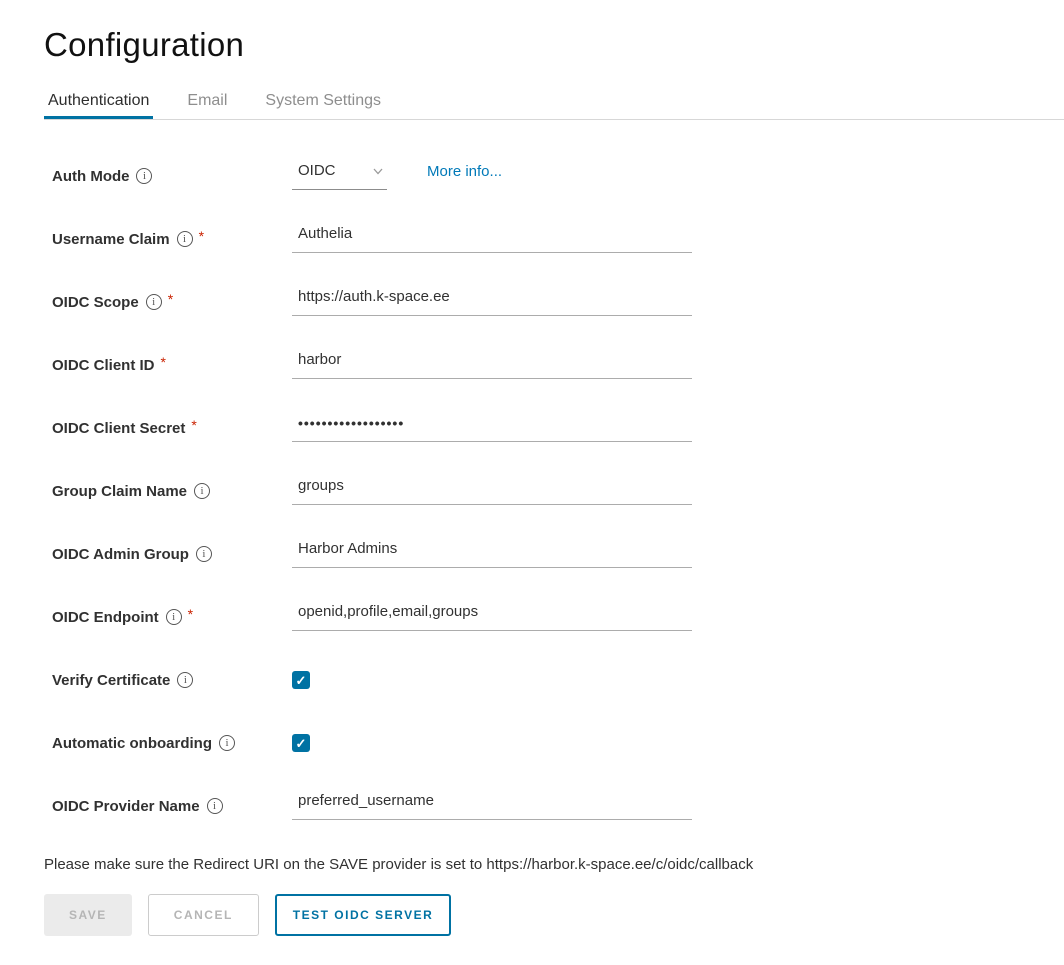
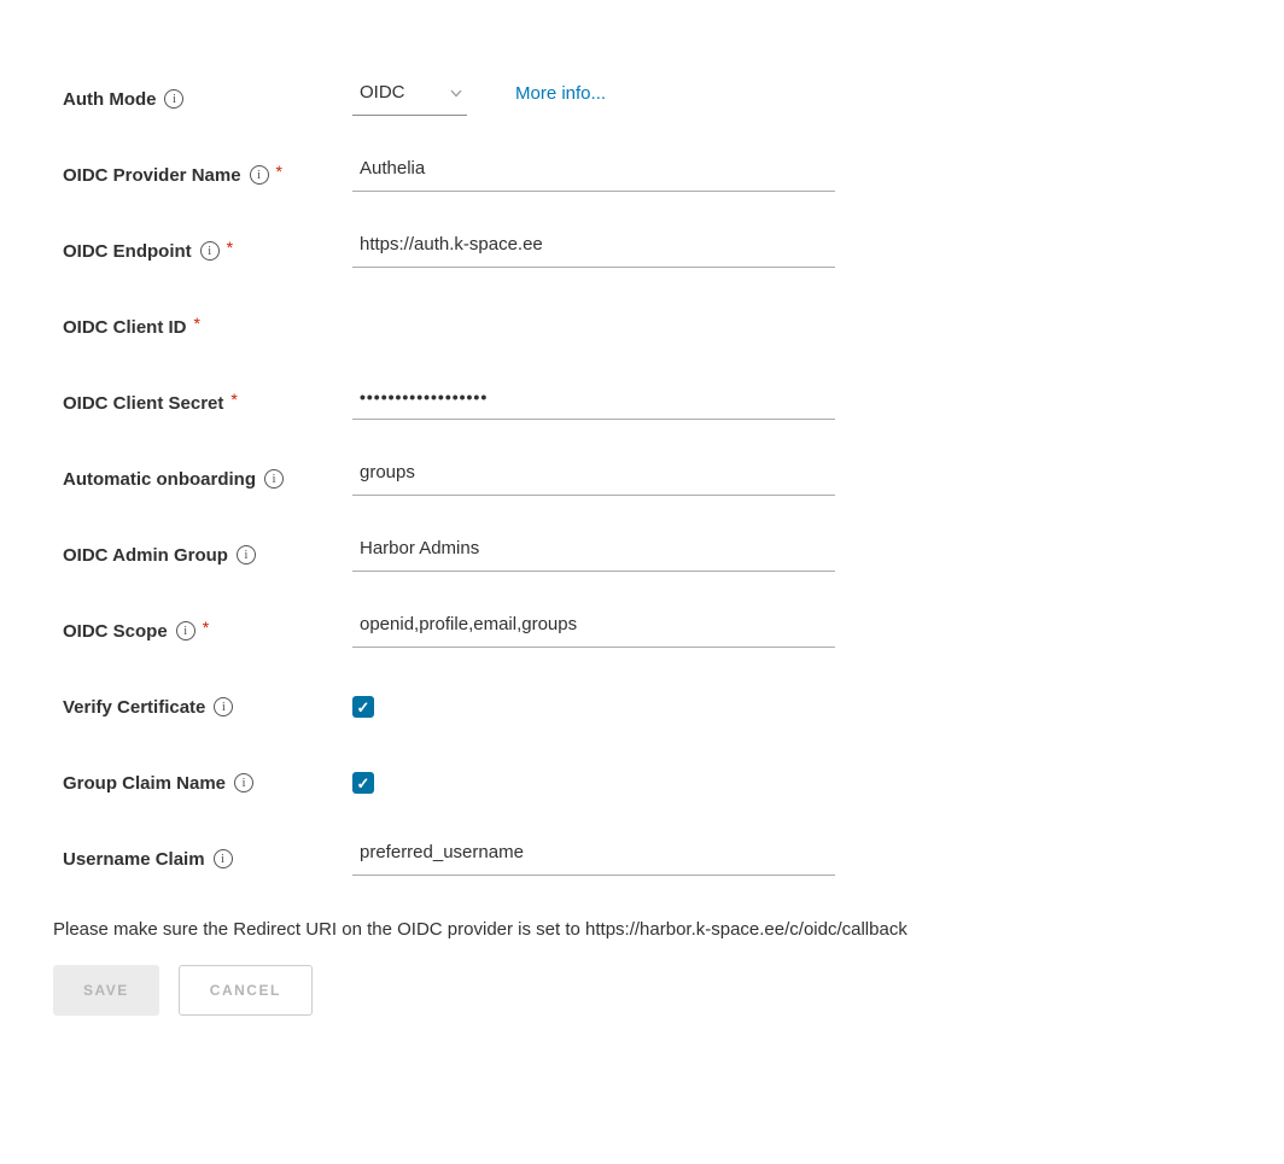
- Configuration
- Authentication
- Email
- System Settings
  Auth Mode
  i
  OIDC
  More info...
- Username Claim
+ OIDC Provider Name
  i
  *
  Authelia
- OIDC Scope
+ OIDC Endpoint
  i
  *
  https://auth.k-space.ee
  OIDC Client ID
  *
- harbor
  OIDC Client Secret
  *
  ••••••••••••••••••
- Group Claim Name
+ Automatic onboarding
  i
  groups
  OIDC Admin Group
  i
  Harbor Admins
- OIDC Endpoint
+ OIDC Scope
  i
  *
  openid,profile,email,groups
  Verify Certificate
  i
  ✓
- Automatic onboarding
+ Group Claim Name
  i
  ✓
- OIDC Provider Name
+ Username Claim
  i
  preferred_username
- Please make sure the Redirect URI on the SAVE provider is set to https://harbor.k-space.ee/c/oidc/callback
+ Please make sure the Redirect URI on the OIDC provider is set to https://harbor.k-space.ee/c/oidc/callback
  SAVE
  CANCEL
- TEST OIDC SERVER
